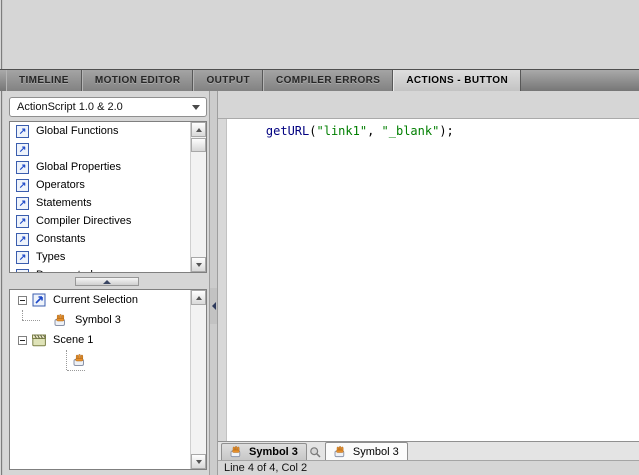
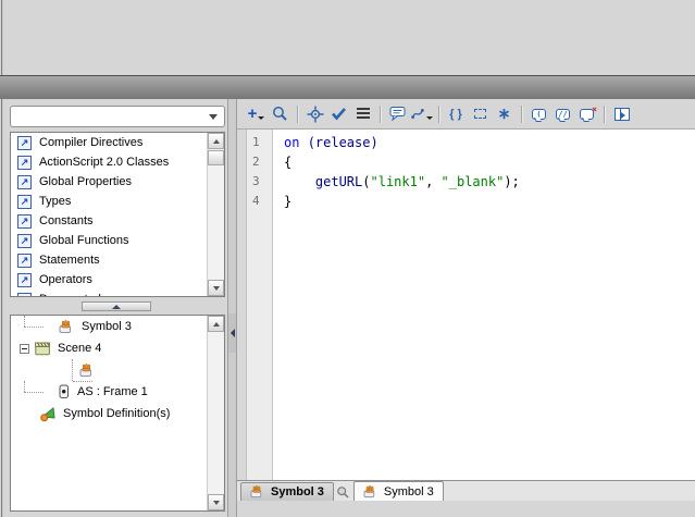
- TIMELINE
- MOTION EDITOR
- OUTPUT
- COMPILER ERRORS
- ACTIONS - BUTTON
- ActionScript 1.0 & 2.0
  ↗
- Global Functions
+ Compiler Directives
  ↗
+ ActionScript 2.0 Classes
  ↗
  Global Properties
  ↗
- Operators
+ Types
  ↗
- Statements
+ Constants
  ↗
- Compiler Directives
+ Global Functions
  ↗
- Constants
+ Statements
  ↗
- Types
+ Operators
- Current Selection
  Symbol 3
- Scene 1
+ Scene 4
+ AS : Frame 1
+ Symbol Definition(s)
+ +
+ { }
+ ∗
+ (
+ //
+ ×
+ 1
+ 2
+ 3
+ 4
+ on (release)
+ {
  getURL("link1", "_blank");
+ }
  Symbol 3
  Symbol 3
- Line 4 of 4, Col 2
